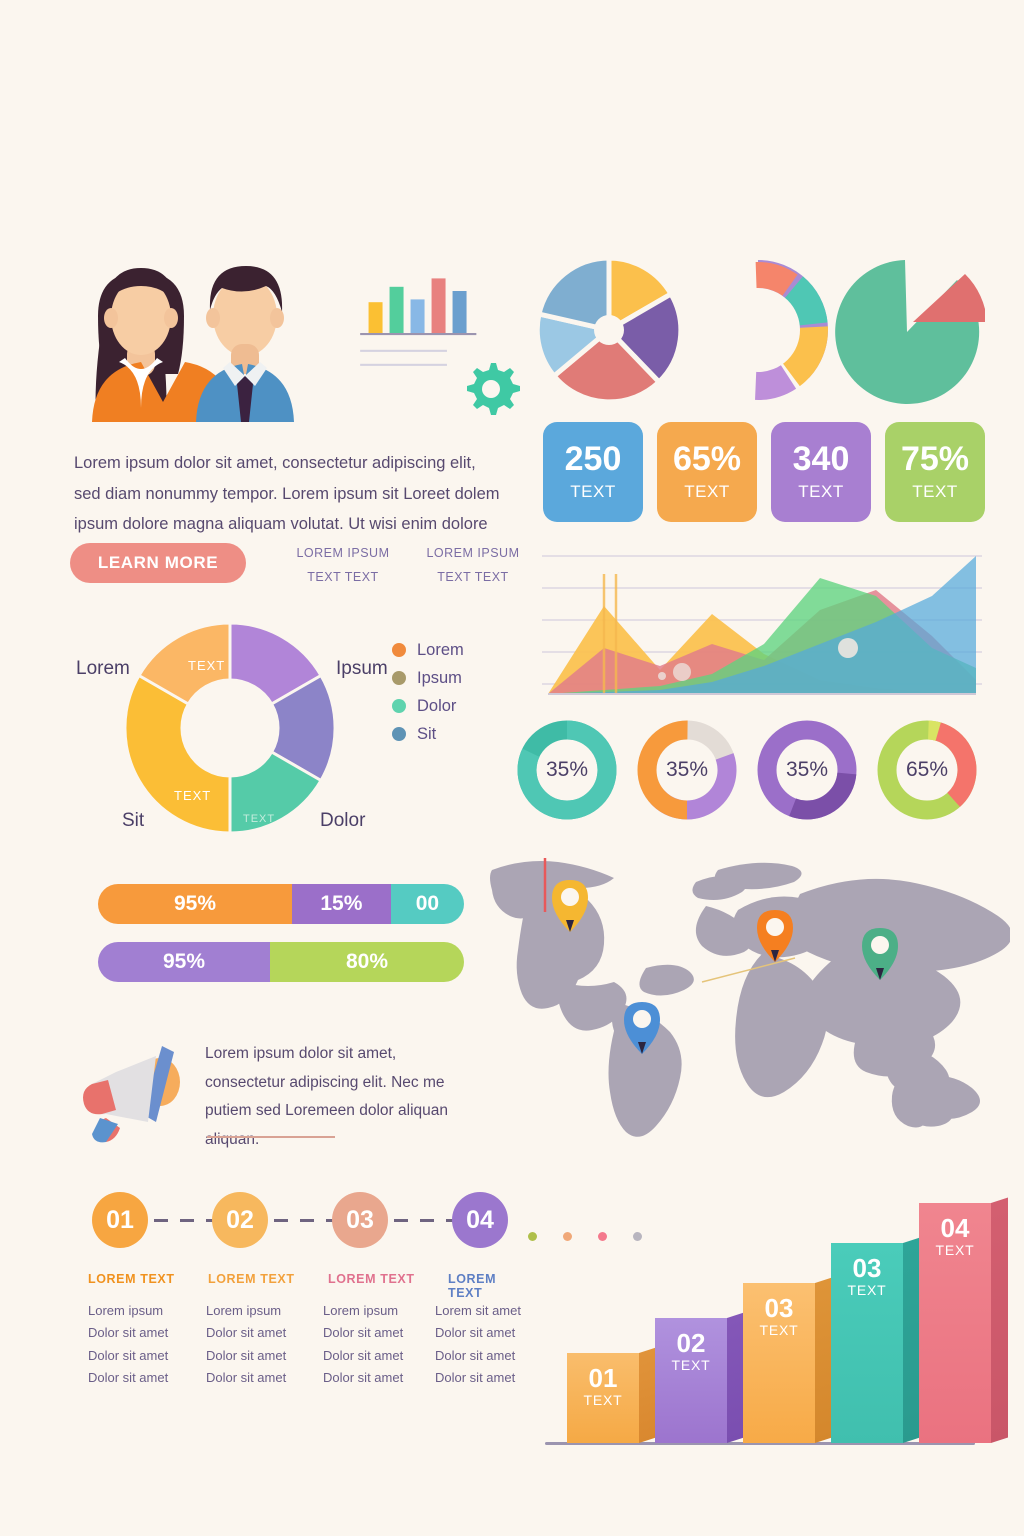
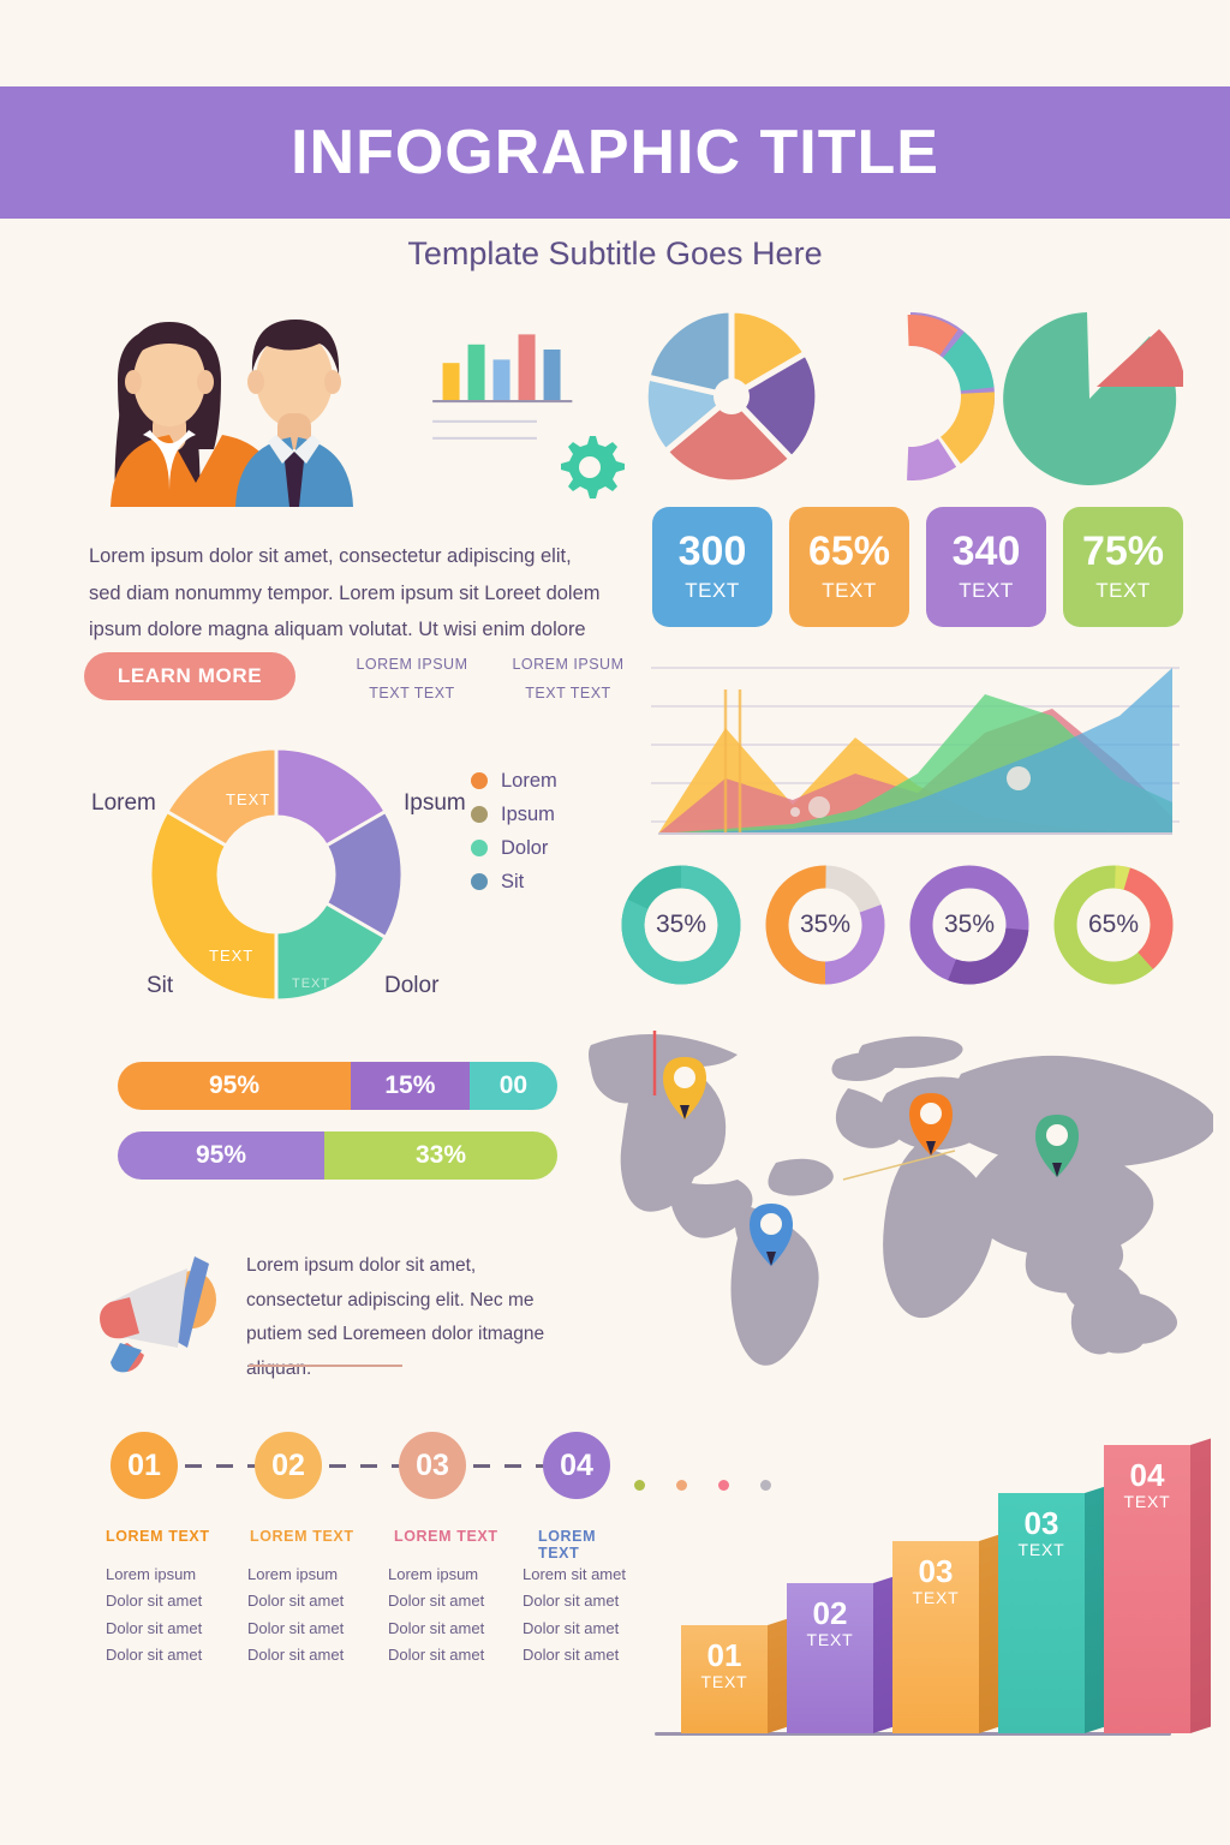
+ INFOGRAPHIC TITLE
+ Template Subtitle Goes Here
  Lorem ipsum dolor sit amet, consectetur adipiscing elit, sed diam nonummy tempor. Lorem ipsum sit Loreet dolem ipsum dolore magna aliquam volutat. Ut wisi enim dolore
  LEARN MORE
  LOREM IPSUM
  TEXT TEXT
  LOREM IPSUM
  TEXT TEXT
- 250
+ 300
  TEXT
  65%
  TEXT
  340
  TEXT
  75%
  TEXT
  TEXT
  TEXT
  TEXT
  Lorem
  Ipsum
  Dolor
  Sit
  Lorem
  Ipsum
  Dolor
  Sit
  35%
  35%
  35%
  65%
  95%
  15%
  00
  95%
- 80%
+ 33%
- Lorem ipsum dolor sit amet, consectetur adipiscing elit. Nec me putiem sed Loremeen dolor aliquan aliquan.
+ Lorem ipsum dolor sit amet, consectetur adipiscing elit. Nec me putiem sed Loremeen dolor itmagne aliquan.
  01
  02
  03
  04
  LOREM TEXT
  LOREM TEXT
  LOREM TEXT
  LOREM TEXT
  Lorem ipsum
  Dolor sit amet
  Dolor sit amet
  Dolor sit amet
  Lorem ipsum
  Dolor sit amet
  Dolor sit amet
  Dolor sit amet
  Lorem ipsum
  Dolor sit amet
  Dolor sit amet
  Dolor sit amet
  Lorem sit amet
  Dolor sit amet
  Dolor sit amet
  Dolor sit amet
  01
  TEXT
  02
  TEXT
  03
  TEXT
  03
  TEXT
  04
  TEXT
